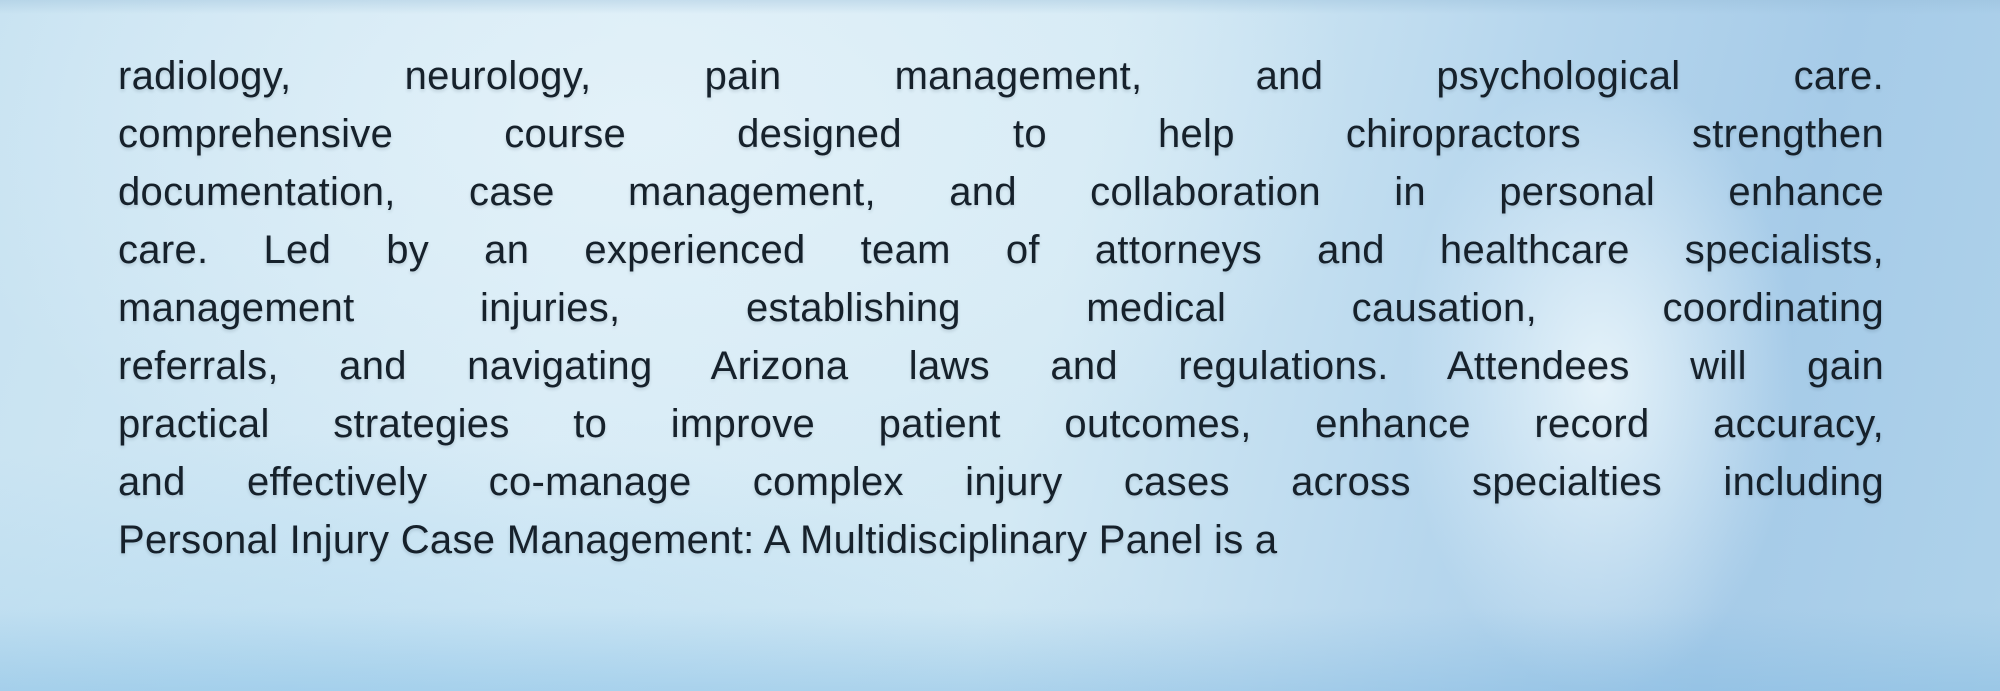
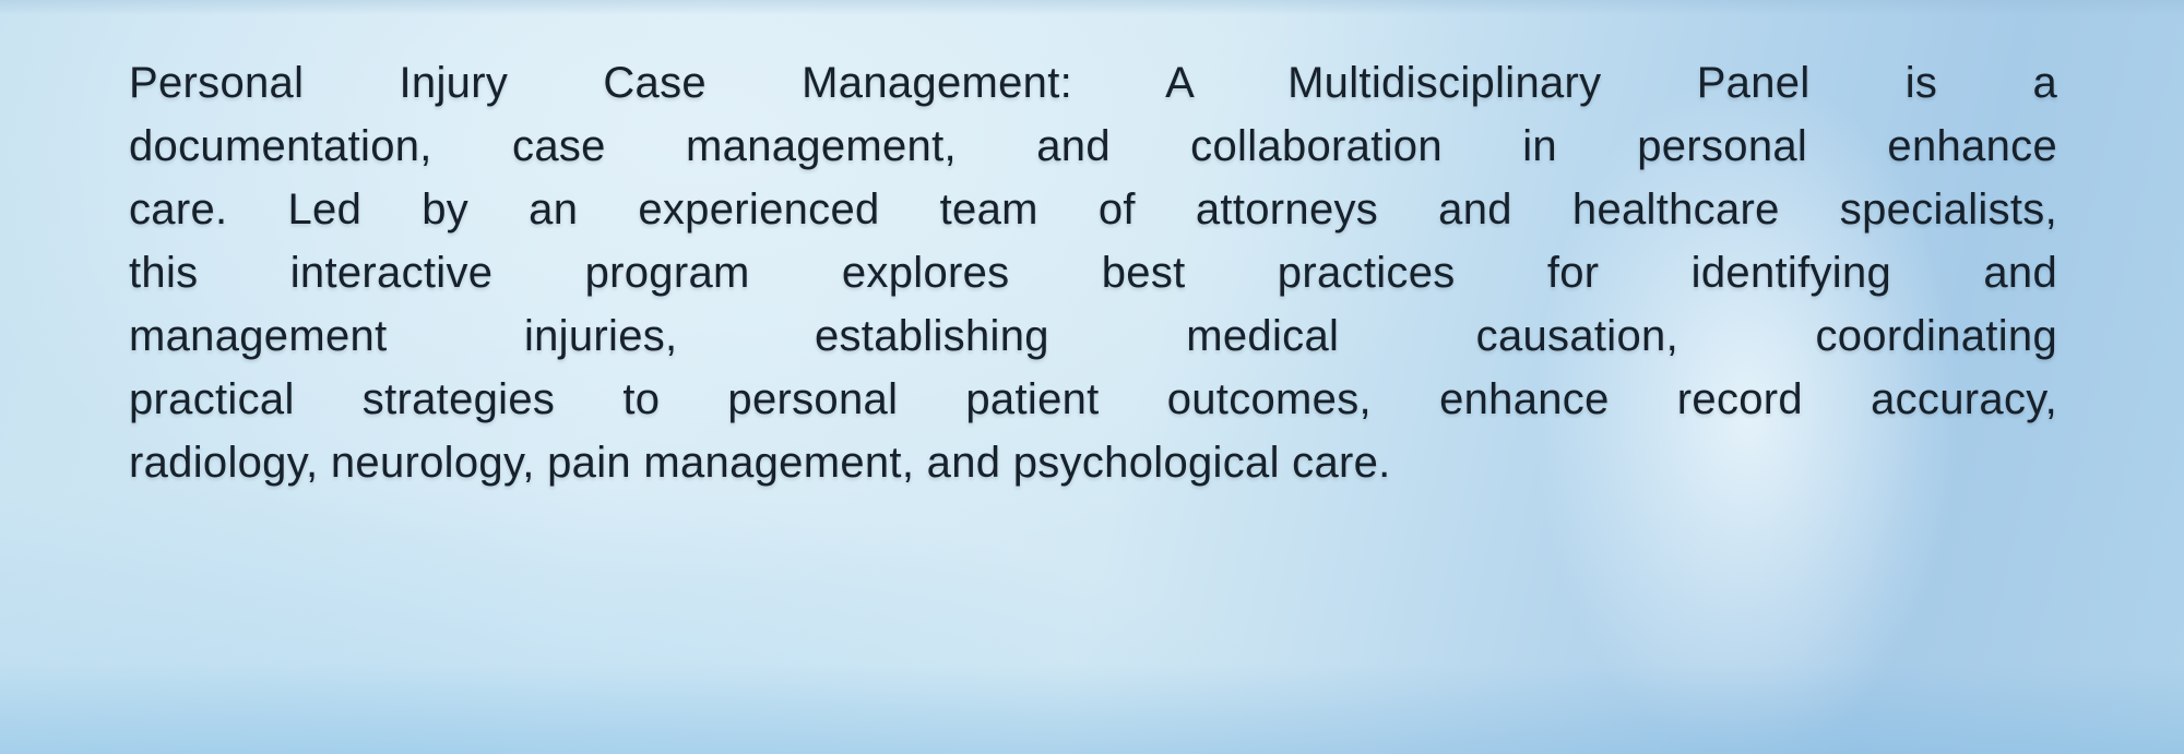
- radiology, neurology, pain management, and psychological care.
+ Personal Injury Case Management: A Multidisciplinary Panel is a
- comprehensive course designed to help chiropractors strengthen
  documentation, case management, and collaboration in personal enhance
  care. Led by an experienced team of attorneys and healthcare specialists,
+ this interactive program explores best practices for identifying and
  management injuries, establishing medical causation, coordinating
- referrals, and navigating Arizona laws and regulations. Attendees will gain
- practical strategies to improve patient outcomes, enhance record accuracy,
+ practical strategies to personal patient outcomes, enhance record accuracy,
- and effectively co-manage complex injury cases across specialties including
- Personal Injury Case Management: A Multidisciplinary Panel is a
+ radiology, neurology, pain management, and psychological care.
